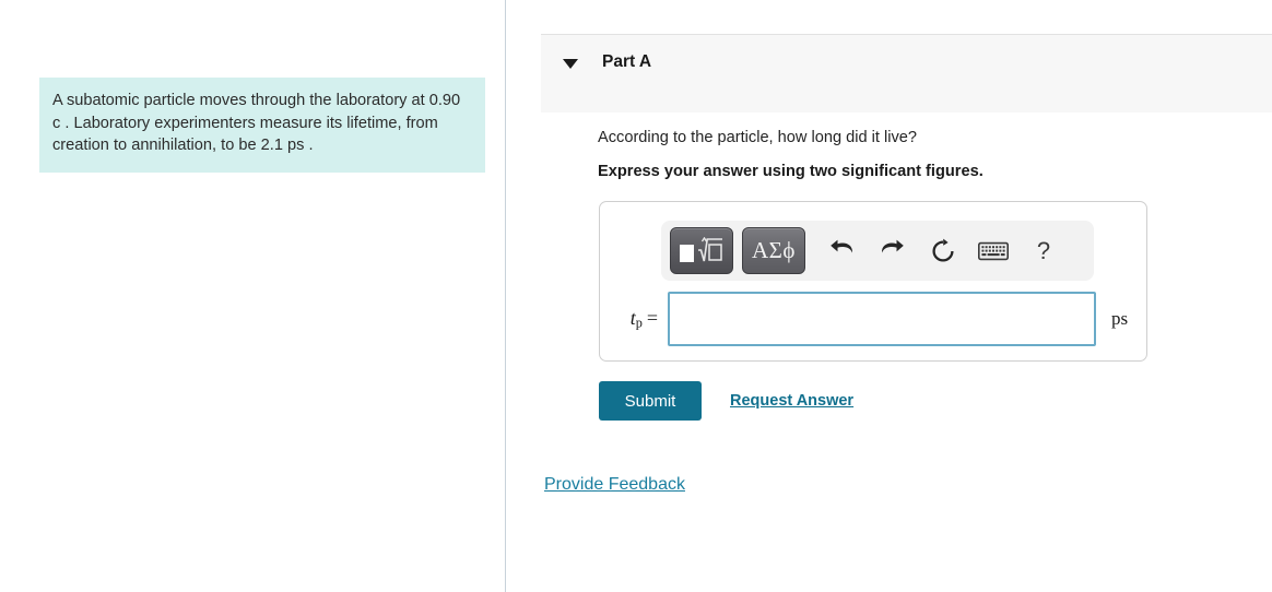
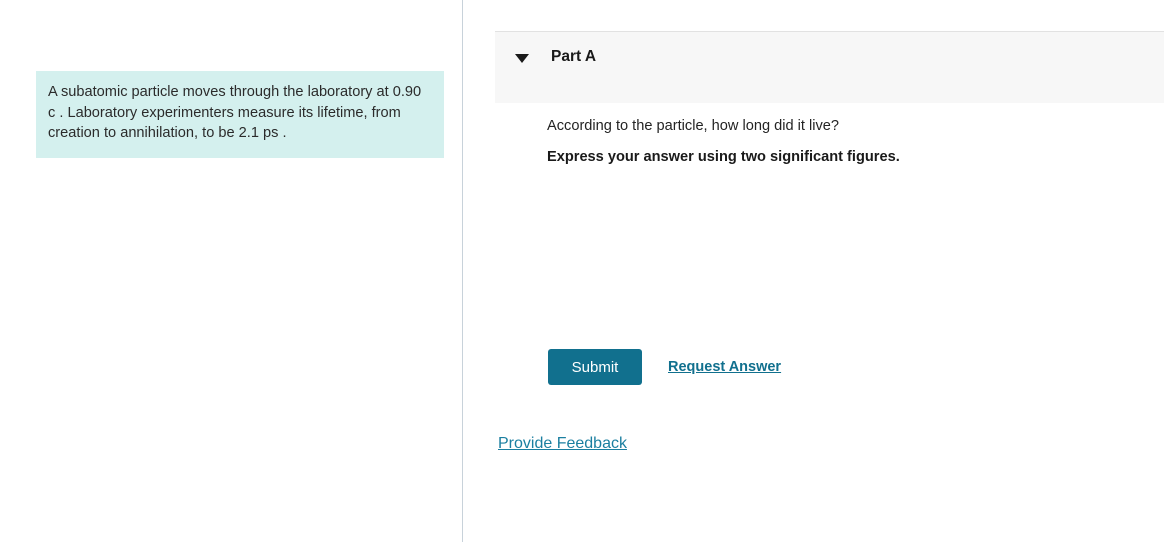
  A subatomic particle moves through the laboratory at 0.90 c . Laboratory experimenters measure its lifetime, from creation to annihilation, to be 2.1 ps .
  Part A
  According to the particle, how long did it live?
  Express your answer using two significant figures.
- ΑΣϕ
- ?
- tp =
- ps
  Submit
  Request Answer
  Provide Feedback
